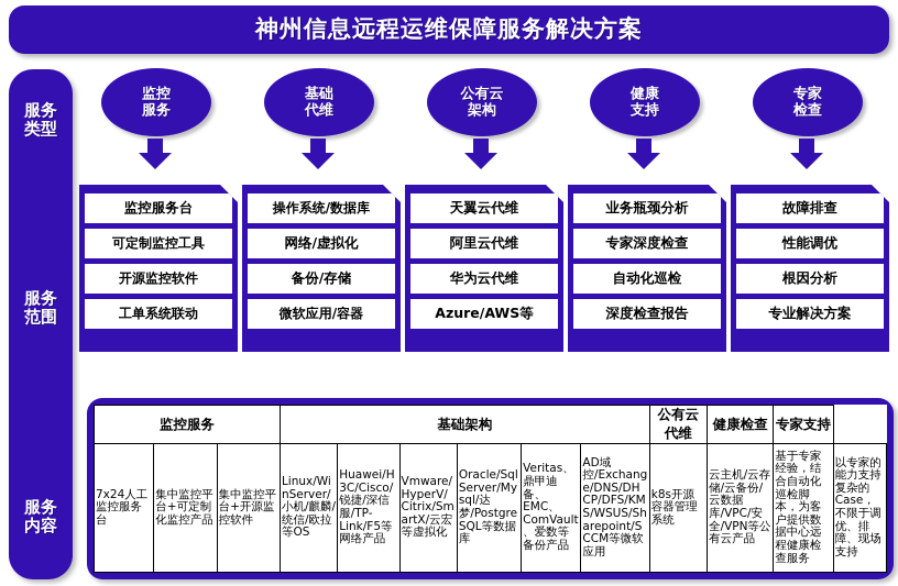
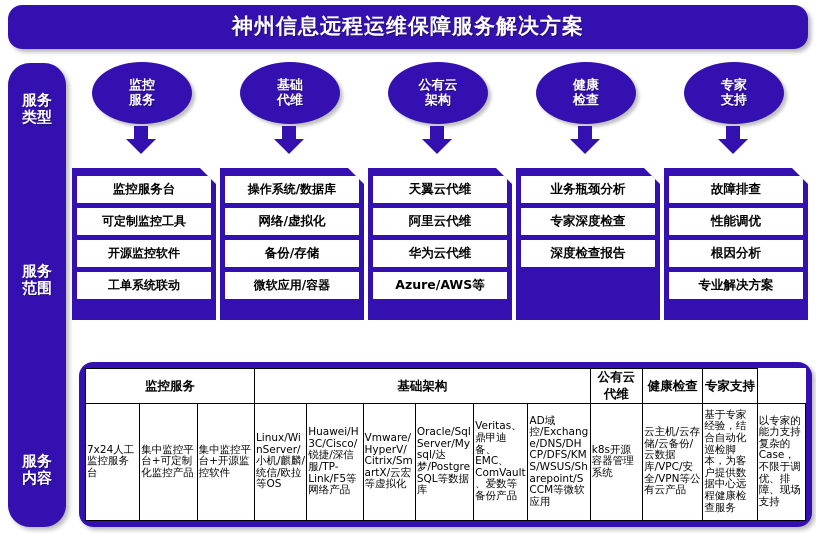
  神州信息远程运维保障服务解决方案
  服务
  类型
  服务
  范围
  服务
  内容
  监控
  服务
  基础
  代维
  公有云
  架构
  健康
- 支持
+ 检查
  专家
- 检查
+ 支持
  监控服务台
  可定制监控工具
  开源监控软件
  工单系统联动
  操作系统/数据库
  网络/虚拟化
  备份/存储
  微软应用/容器
  天翼云代维
  阿里云代维
  华为云代维
  Azure/AWS等
  业务瓶颈分析
  专家深度检查
- 自动化巡检
  深度检查报告
  故障排查
  性能调优
  根因分析
  专业解决方案
  监控服务	基础架构	公有云代维	健康检查	专家支持
  7x24人工监控服务台	集中监控平台+可定制化监控产品	集中监控平台+开源监控软件	Linux/WinServer/小机/麒麟/统信/欧拉等OS	Huawei/H3C/Cisco/锐捷/深信服/TP-Link/F5等网络产品	Vmware/HyperV/Citrix/SmartX/云宏等虚拟化	Oracle/SqlServer/Mysql/达梦/PostgreSQL等数据库	Veritas、鼎甲迪备、EMC、ComVault、爱数等备份产品	AD域控/Exchange/DNS/DHCP/DFS/KMS/WSUS/Sharepoint/SCCM等微软应用	k8s开源容器管理系统	云主机/云存储/云备份/云数据库/VPC/安全/VPN等公有云产品	基于专家经验，结合自动化巡检脚本，为客户提供数据中心远程健康检查服务	以专家的能力支持复杂的Case，不限于调优、排障、现场支持
